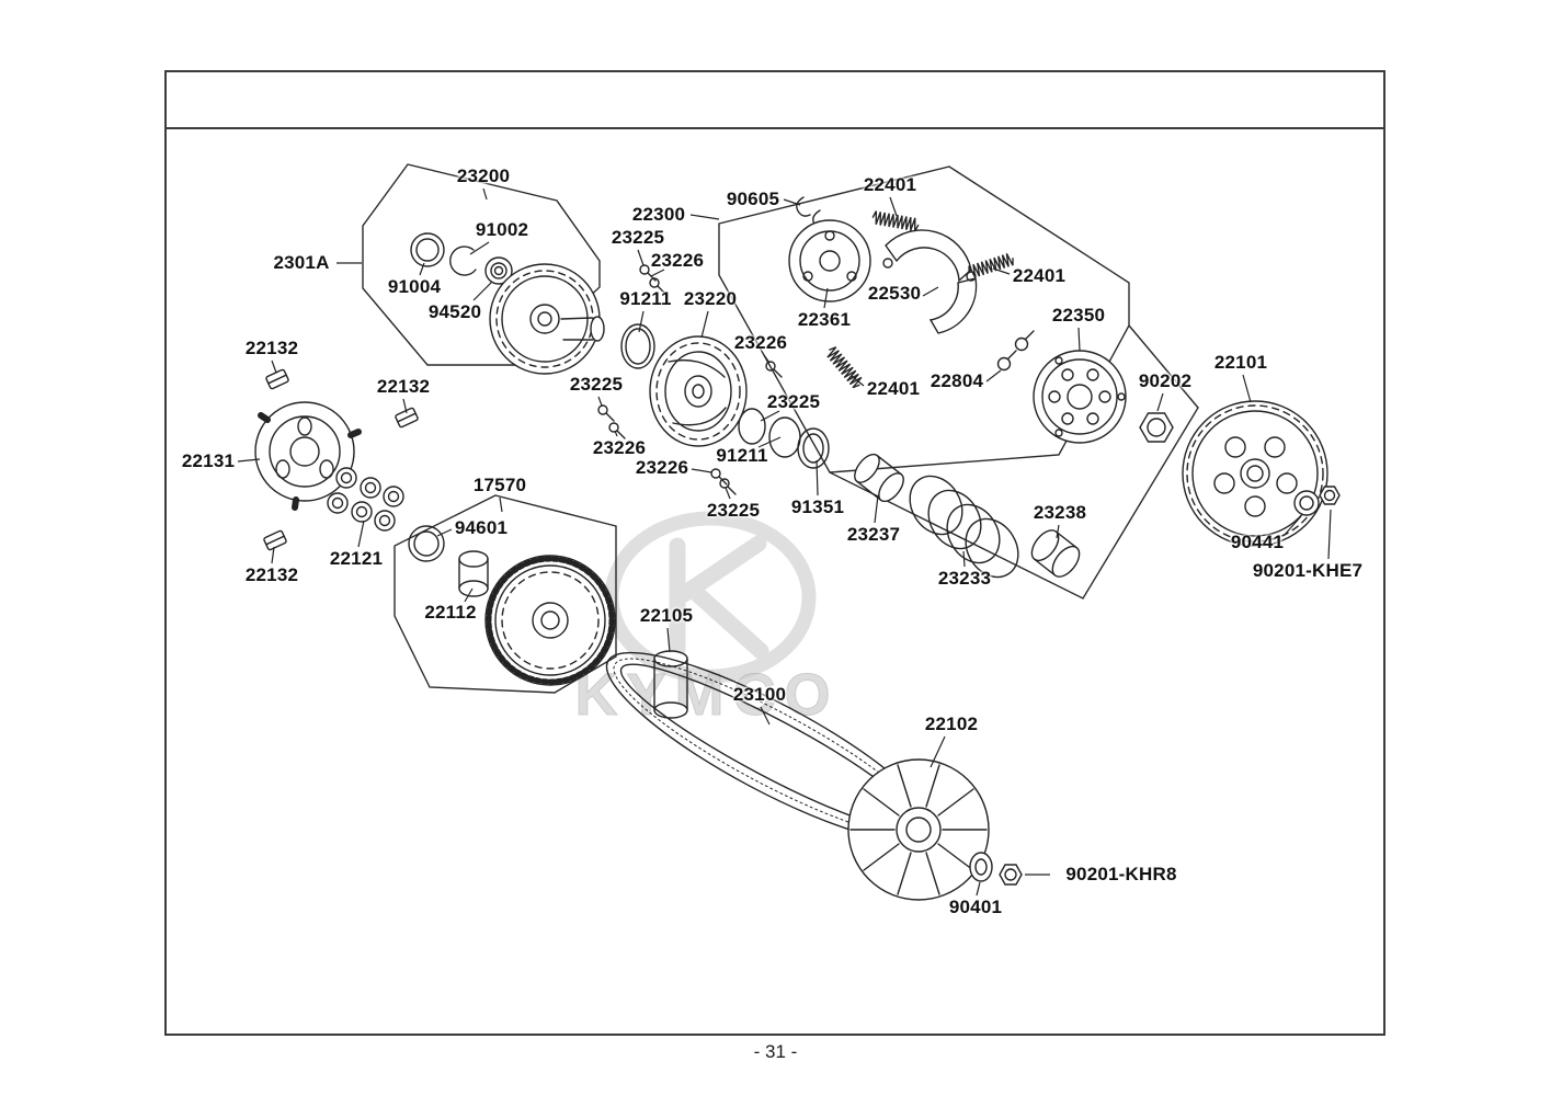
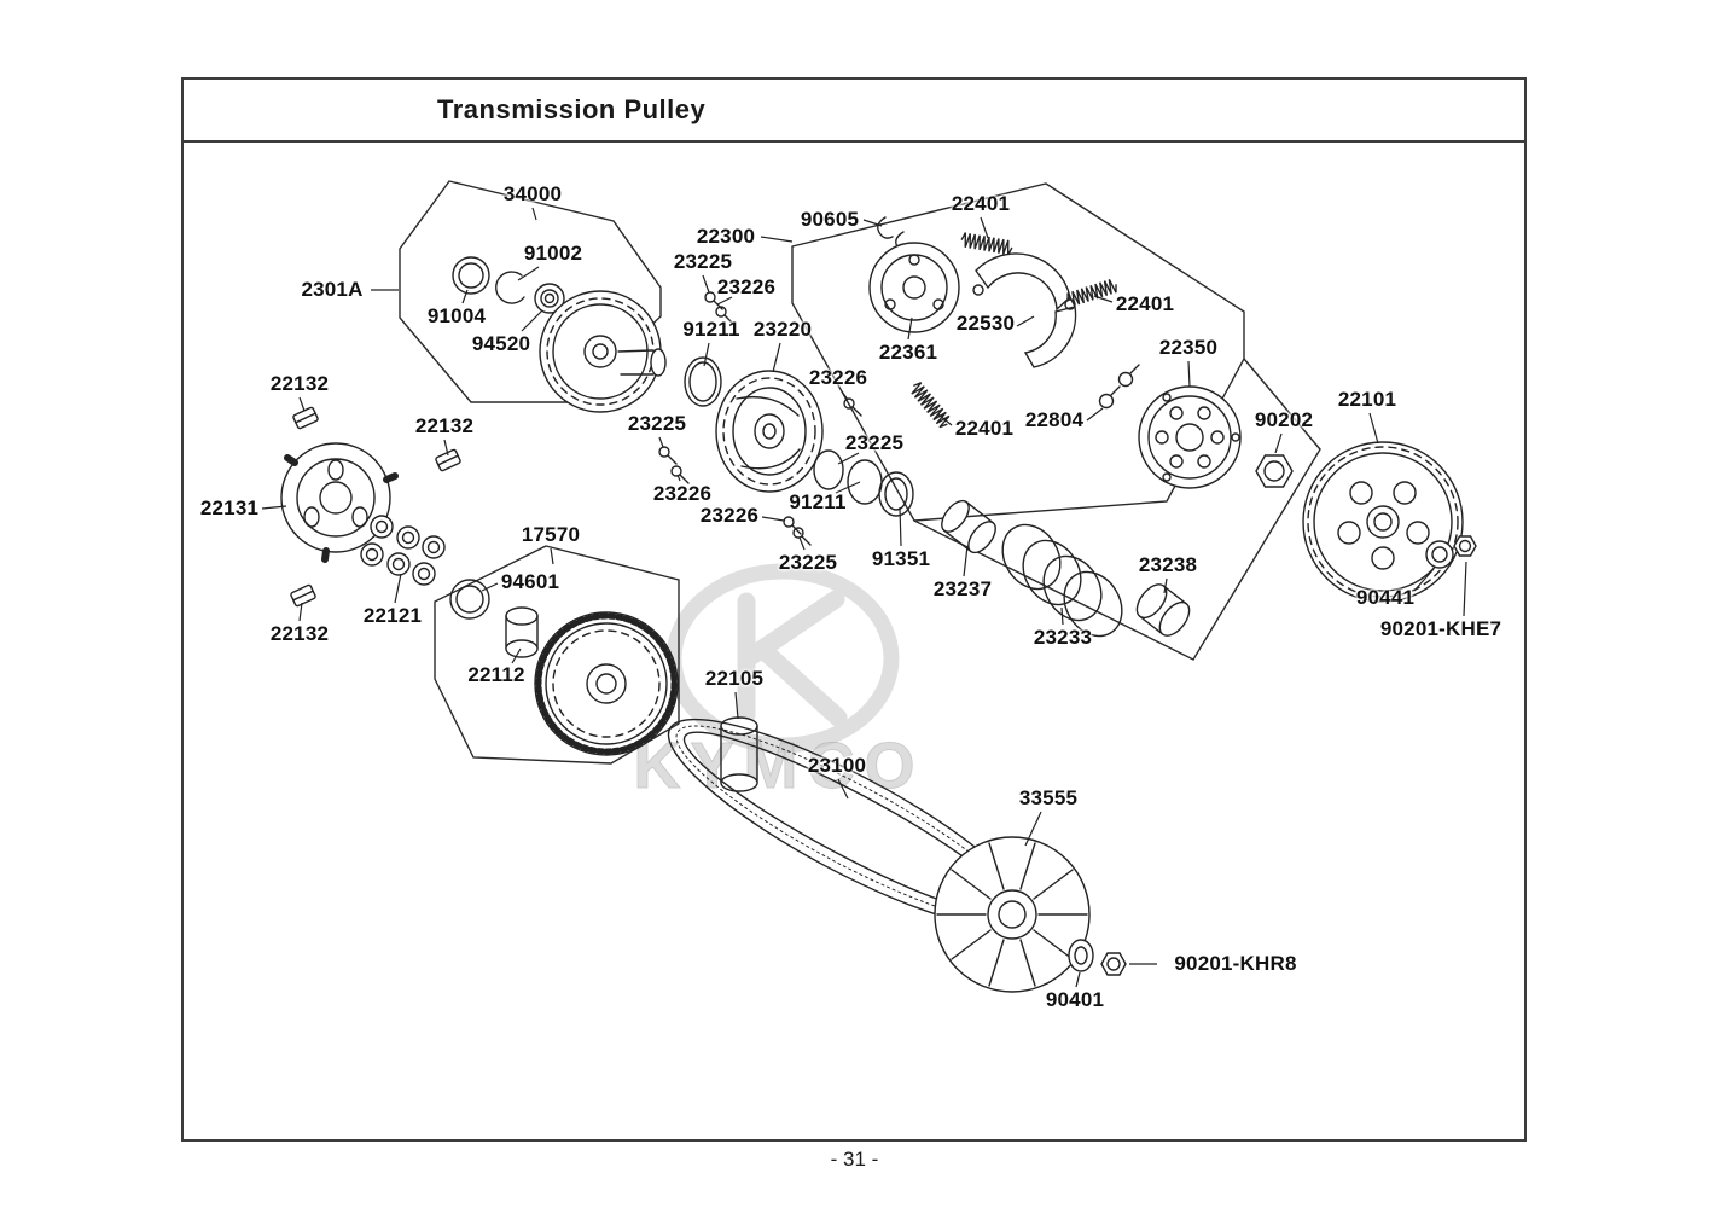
+ Transmission Pulley
  KYMCO
- 23200
+ 34000
  91002
  2301A
  91004
  94520
  22300
  90605
  22401
  23225
  23226
  91211
  23220
  22361
  22530
  22401
  22350
  22804
  22401
  90202
  22101
  22132
  22132
  23225
  23226
  22131
  23226
  23225
  23226
  91211
  23225
  91351
  23237
  23238
  17570
  94601
  22121
  22132
  23233
  90441
  90201-KHE7
  22112
  22105
  23100
- 22102
+ 33555
  90201-KHR8
  90401
  - 31 -
